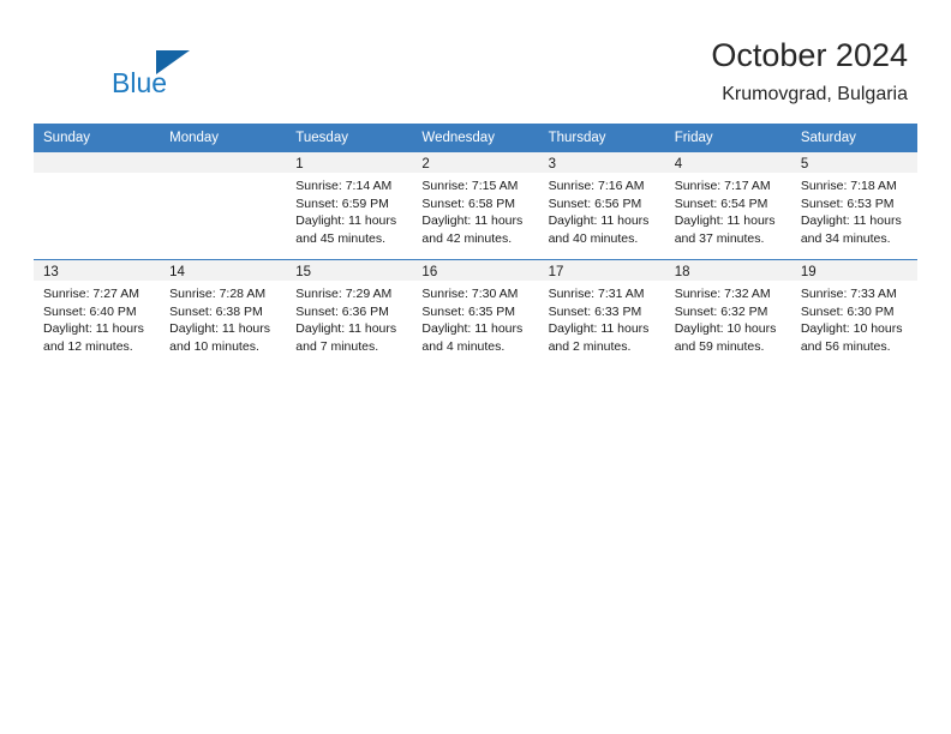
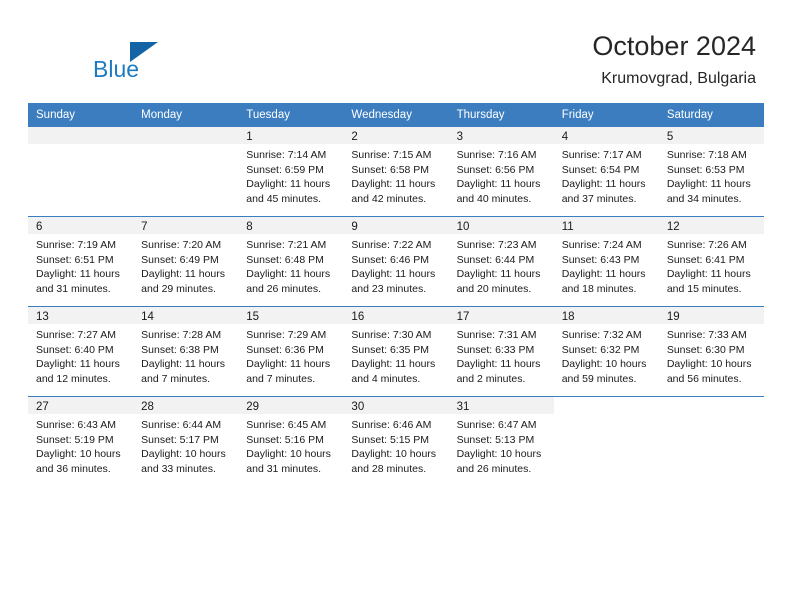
  Blue
  October 2024
  Krumovgrad, Bulgaria
  Sunday	Monday	Tuesday	Wednesday	Thursday	Friday	Saturday
  		1Sunrise: 7:14 AMSunset: 6:59 PMDaylight: 11 hoursand 45 minutes.	2Sunrise: 7:15 AMSunset: 6:58 PMDaylight: 11 hoursand 42 minutes.	3Sunrise: 7:16 AMSunset: 6:56 PMDaylight: 11 hoursand 40 minutes.	4Sunrise: 7:17 AMSunset: 6:54 PMDaylight: 11 hoursand 37 minutes.	5Sunrise: 7:18 AMSunset: 6:53 PMDaylight: 11 hoursand 34 minutes.
+ 6Sunrise: 7:19 AMSunset: 6:51 PMDaylight: 11 hoursand 31 minutes.	7Sunrise: 7:20 AMSunset: 6:49 PMDaylight: 11 hoursand 29 minutes.	8Sunrise: 7:21 AMSunset: 6:48 PMDaylight: 11 hoursand 26 minutes.	9Sunrise: 7:22 AMSunset: 6:46 PMDaylight: 11 hoursand 23 minutes.	10Sunrise: 7:23 AMSunset: 6:44 PMDaylight: 11 hoursand 20 minutes.	11Sunrise: 7:24 AMSunset: 6:43 PMDaylight: 11 hoursand 18 minutes.	12Sunrise: 7:26 AMSunset: 6:41 PMDaylight: 11 hoursand 15 minutes.
- 13Sunrise: 7:27 AMSunset: 6:40 PMDaylight: 11 hoursand 12 minutes.	14Sunrise: 7:28 AMSunset: 6:38 PMDaylight: 11 hoursand 10 minutes.	15Sunrise: 7:29 AMSunset: 6:36 PMDaylight: 11 hoursand 7 minutes.	16Sunrise: 7:30 AMSunset: 6:35 PMDaylight: 11 hoursand 4 minutes.	17Sunrise: 7:31 AMSunset: 6:33 PMDaylight: 11 hoursand 2 minutes.	18Sunrise: 7:32 AMSunset: 6:32 PMDaylight: 10 hoursand 59 minutes.	19Sunrise: 7:33 AMSunset: 6:30 PMDaylight: 10 hoursand 56 minutes.
+ 13Sunrise: 7:27 AMSunset: 6:40 PMDaylight: 11 hoursand 12 minutes.	14Sunrise: 7:28 AMSunset: 6:38 PMDaylight: 11 hoursand 7 minutes.	15Sunrise: 7:29 AMSunset: 6:36 PMDaylight: 11 hoursand 7 minutes.	16Sunrise: 7:30 AMSunset: 6:35 PMDaylight: 11 hoursand 4 minutes.	17Sunrise: 7:31 AMSunset: 6:33 PMDaylight: 11 hoursand 2 minutes.	18Sunrise: 7:32 AMSunset: 6:32 PMDaylight: 10 hoursand 59 minutes.	19Sunrise: 7:33 AMSunset: 6:30 PMDaylight: 10 hoursand 56 minutes.
+ 27Sunrise: 6:43 AMSunset: 5:19 PMDaylight: 10 hoursand 36 minutes.	28Sunrise: 6:44 AMSunset: 5:17 PMDaylight: 10 hoursand 33 minutes.	29Sunrise: 6:45 AMSunset: 5:16 PMDaylight: 10 hoursand 31 minutes.	30Sunrise: 6:46 AMSunset: 5:15 PMDaylight: 10 hoursand 28 minutes.	31Sunrise: 6:47 AMSunset: 5:13 PMDaylight: 10 hoursand 26 minutes.
